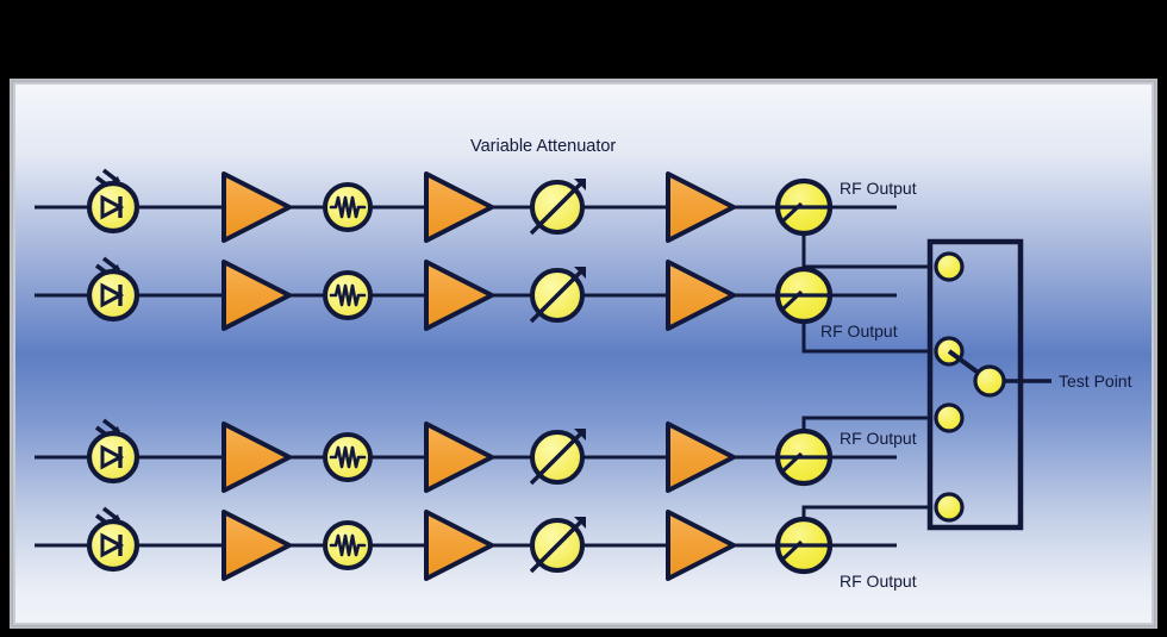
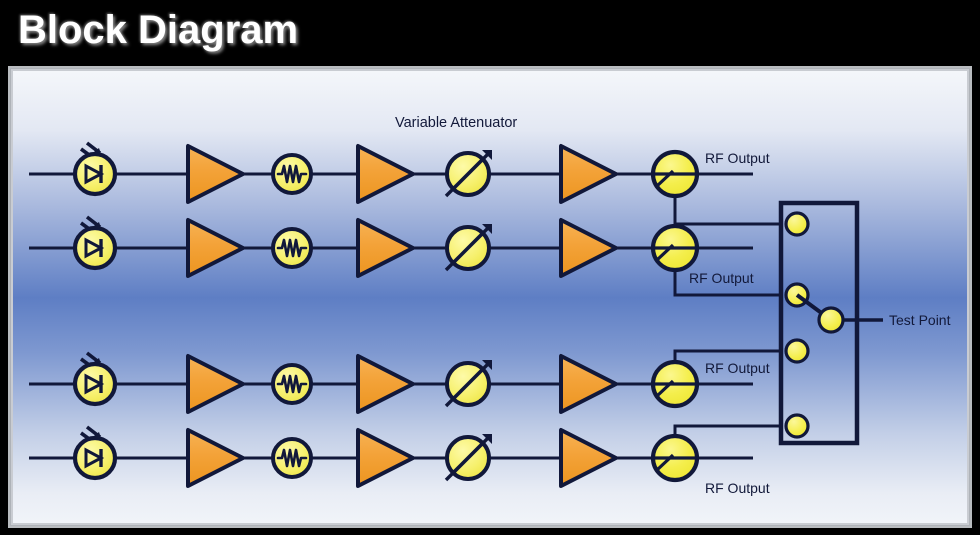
+ Block Diagram
  RF Output
  RF Output
  RF Output
  RF Output
  Variable Attenuator
  Test Point
